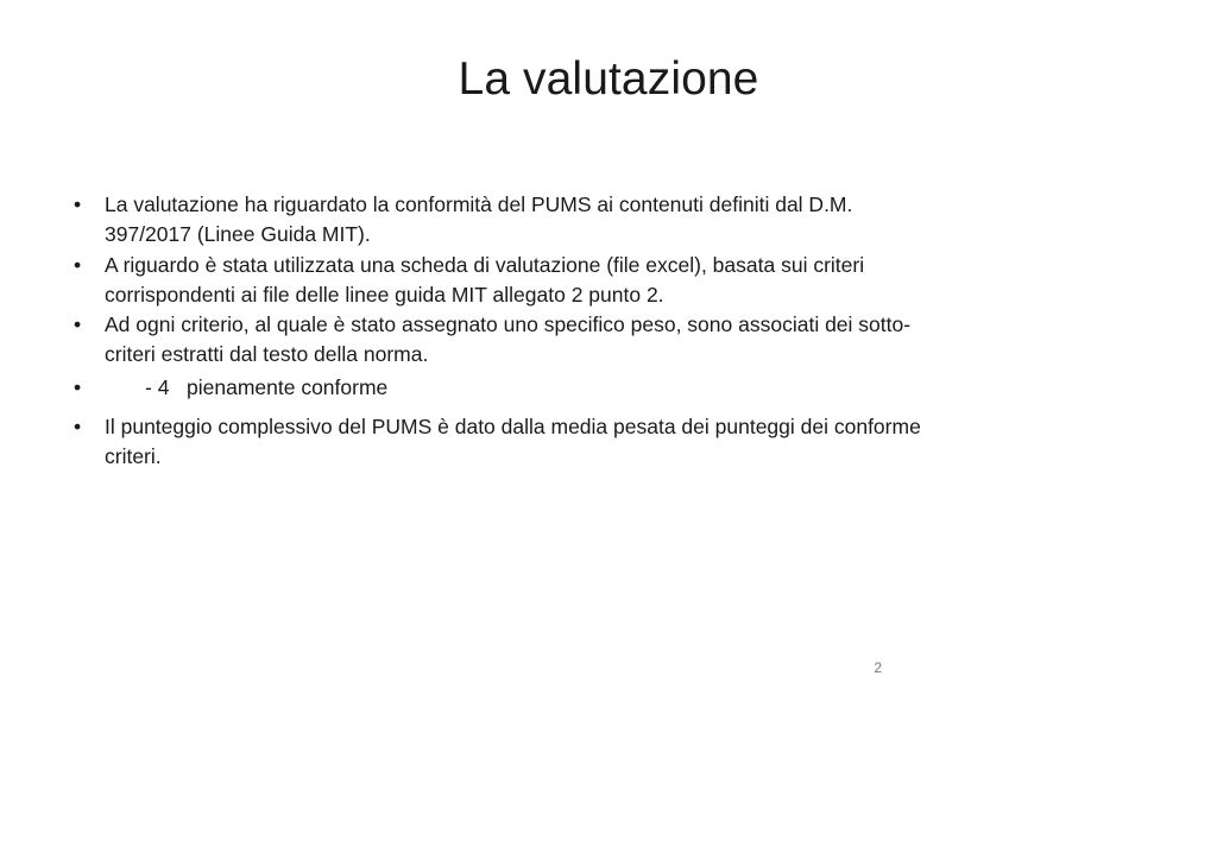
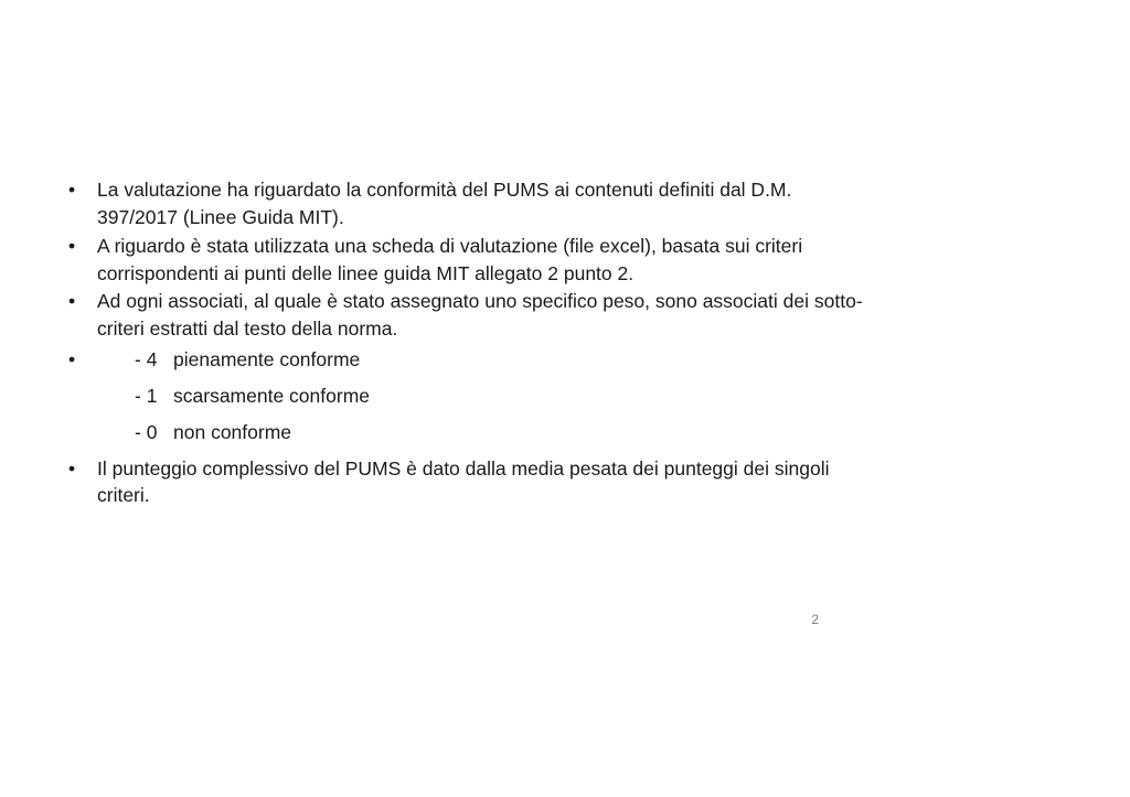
- La valutazione
  •
  La valutazione ha riguardato la conformità del PUMS ai contenuti definiti dal D.M. 397/2017 (Linee Guida MIT).
  •
- A riguardo è stata utilizzata una scheda di valutazione (file excel), basata sui criteri corrispondenti ai file delle linee guida MIT allegato 2 punto 2.
+ A riguardo è stata utilizzata una scheda di valutazione (file excel), basata sui criteri corrispondenti ai punti delle linee guida MIT allegato 2 punto 2.
  •
- Ad ogni criterio, al quale è stato assegnato uno specifico peso, sono associati dei sotto-criteri estratti dal testo della norma.
+ Ad ogni associati, al quale è stato assegnato uno specifico peso, sono associati dei sotto-criteri estratti dal testo della norma.
  •
  - 4 pienamente conforme
+ - 1 scarsamente conforme
+ - 0 non conforme
  •
- Il punteggio complessivo del PUMS è dato dalla media pesata dei punteggi dei conforme criteri.
+ Il punteggio complessivo del PUMS è dato dalla media pesata dei punteggi dei singoli criteri.
  2
